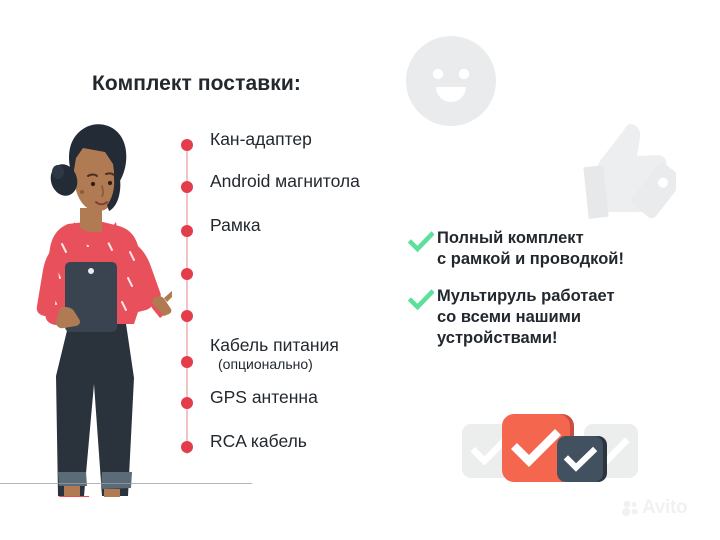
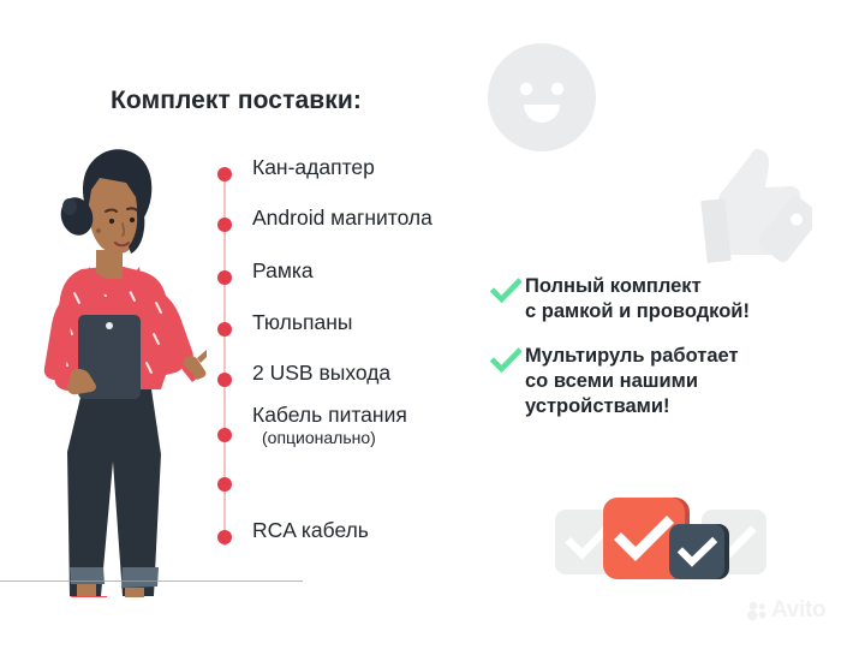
  Комплект поставки:
  Кан-адаптер
  Android магнитола
  Рамка
+ Тюльпаны
+ 2 USB выхода
  Кабель питания
  (опционально)
- GPS антенна
  RCA кабель
  Полный комплект
  с рамкой и проводкой!
  Мультируль работает
  со всеми нашими
  устройствами!
